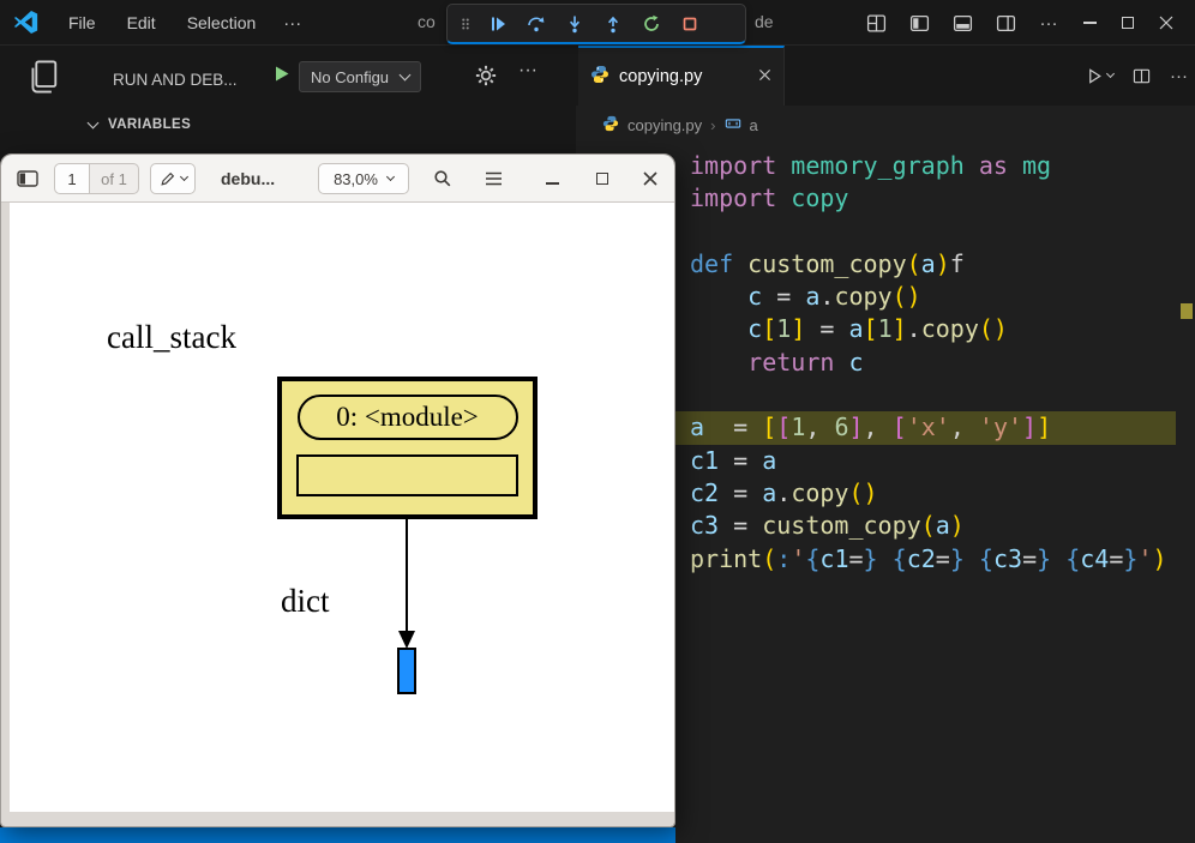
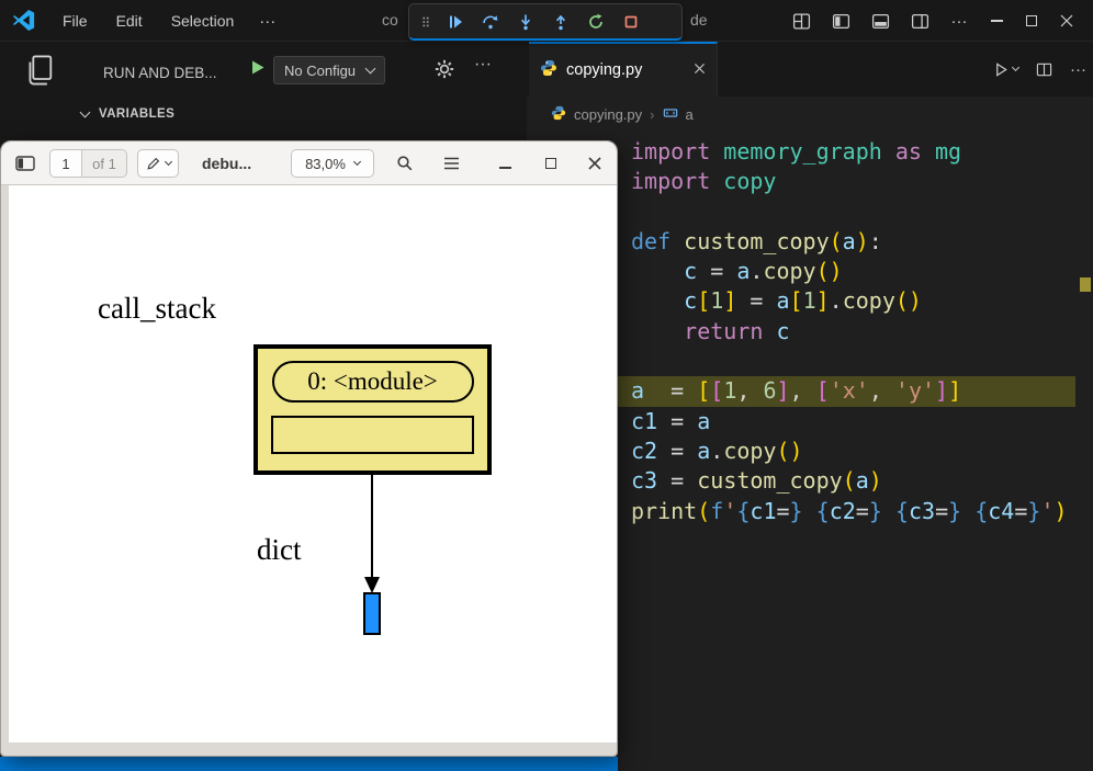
  File
  Edit
  Selection
  ···
  co
  de
  ···
  RUN AND DEB...
  No Configu
  ···
  VARIABLES
  copying.py
  ···
  copying.py
  ›
  a
  import memory_graph as mg
  import copy
- def custom_copy(a)f
+ def custom_copy(a):
  c = a.copy()
  c[1] = a[1].copy()
  return c
  a = [[1, 6], ['x', 'y']]
  c1 = a
  c2 = a.copy()
  c3 = custom_copy(a)
- print(:'{c1=} {c2=} {c3=} {c4=}')
+ print(f'{c1=} {c2=} {c3=} {c4=}')
  1
  of 1
  debu...
  83,0%
  call_stack
  0: <module>
  dict
